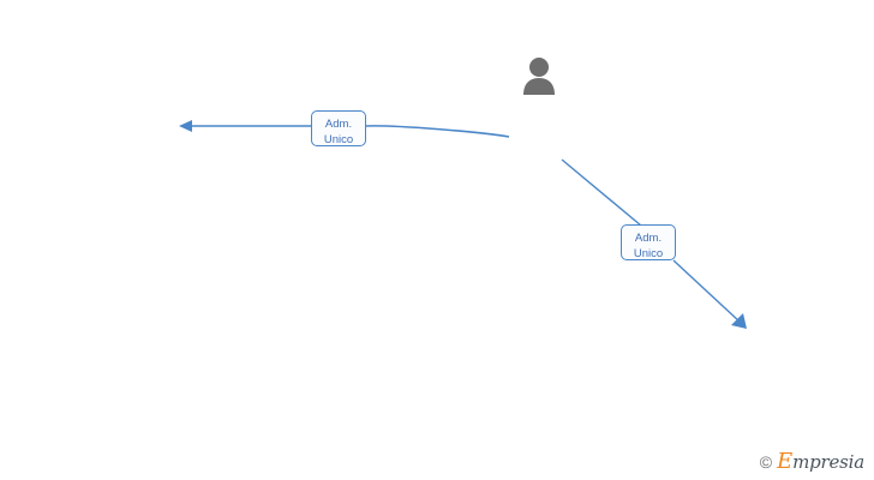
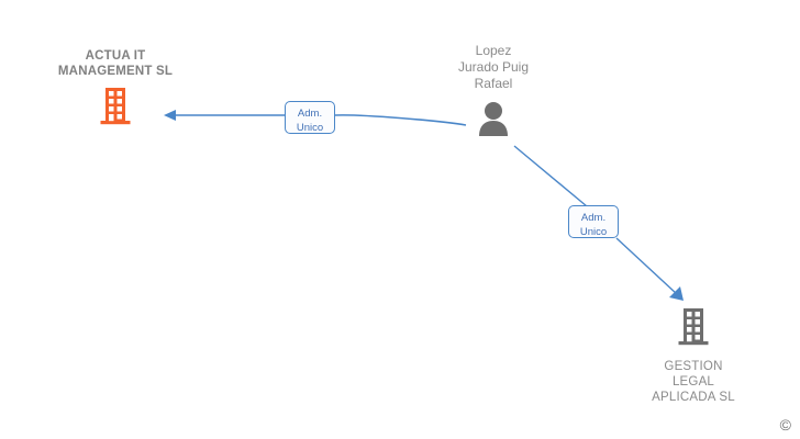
+ ACTUA IT
+ MANAGEMENT SL
+ Lopez
+ Jurado Puig
+ Rafael
+ GESTION
+ LEGAL
+ APLICADA SL
  Adm.
  Unico
  Adm.
  Unico
  ©
- Empresia
